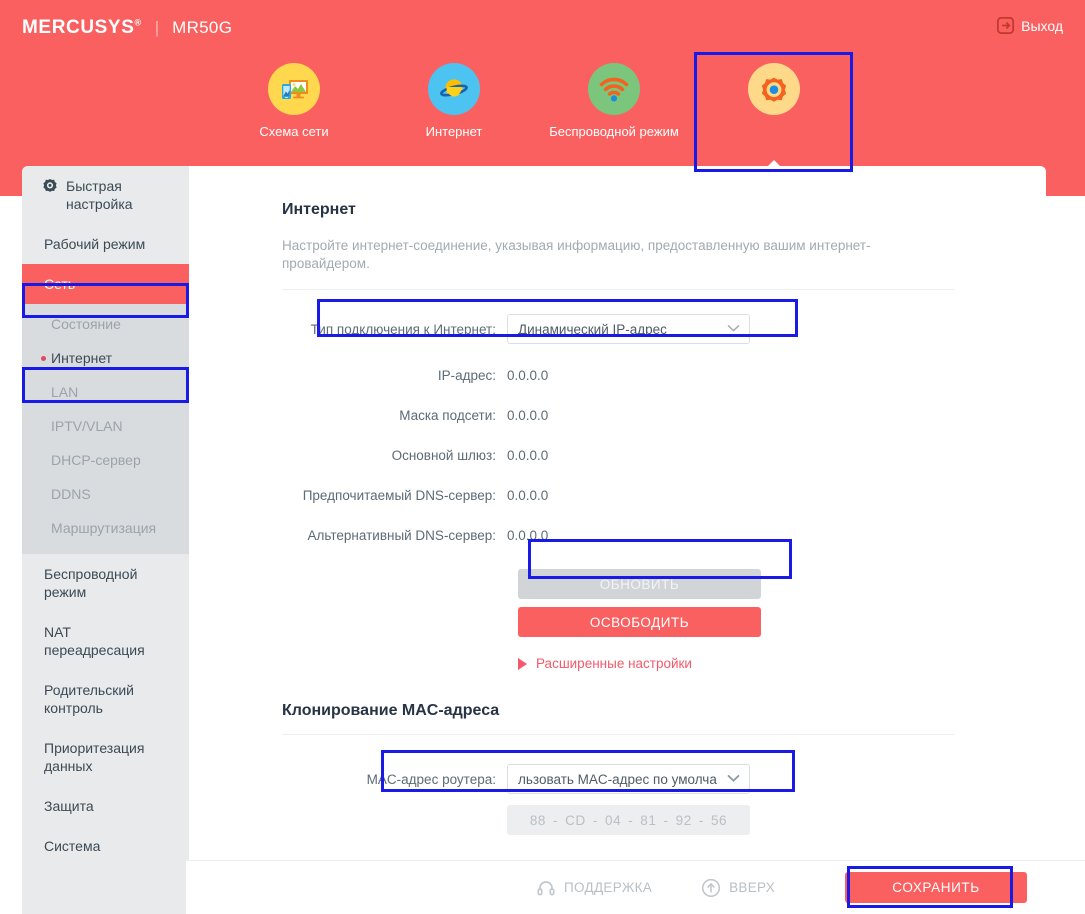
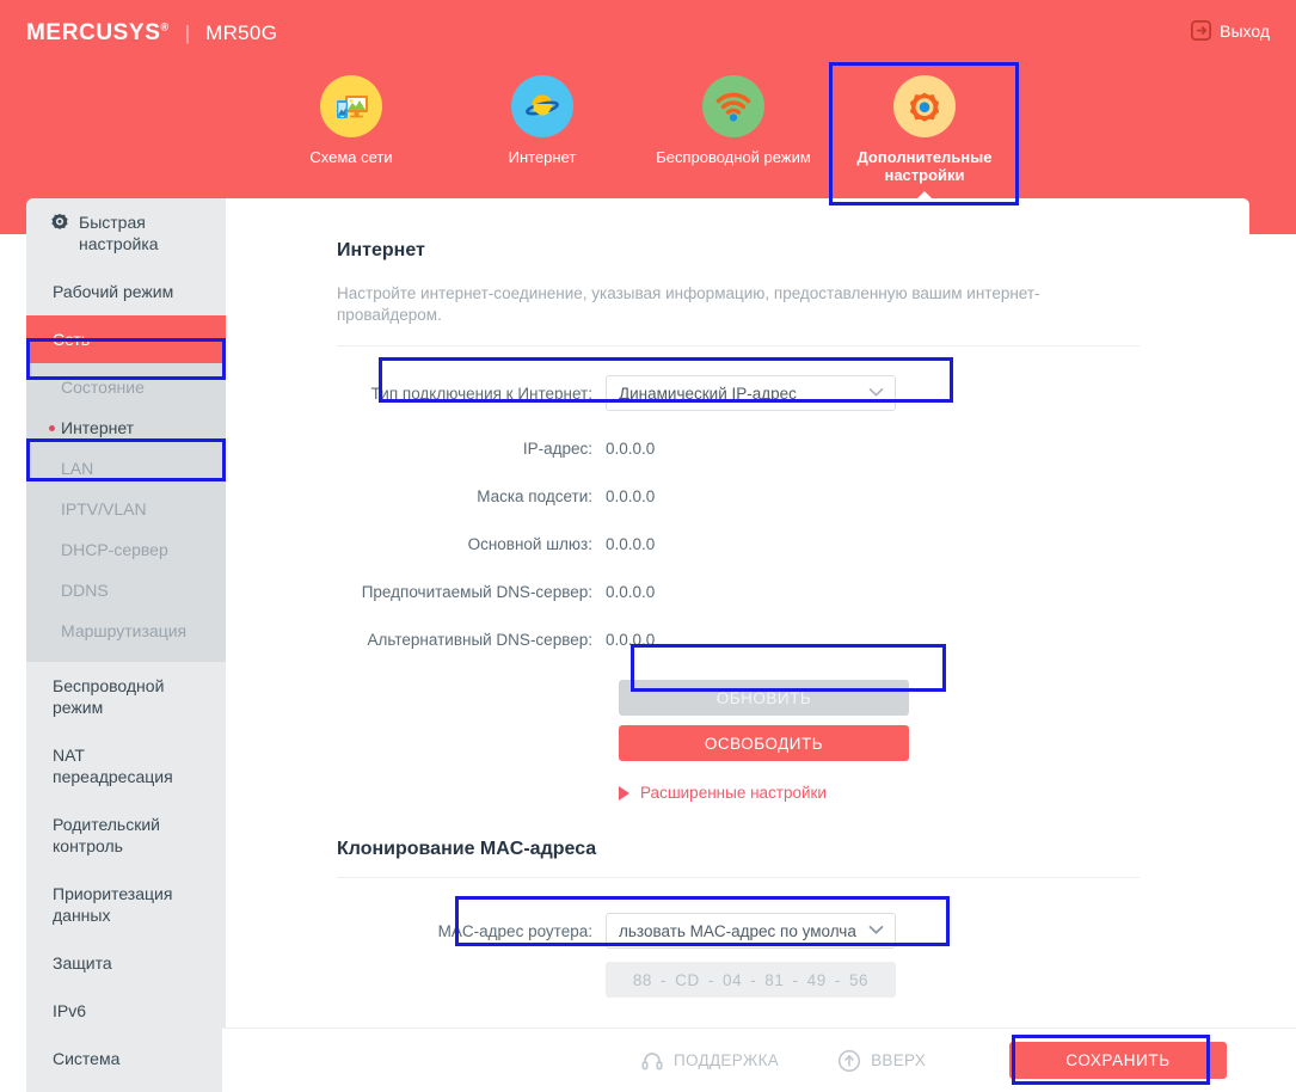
  MERCUSYS®
  |
  MR50G
  Выход
  Схема сети
  Интернет
  Беспроводной режим
+ Дополнительные настройки
  Быстрая настройка
  Рабочий режим
  Сеть
  Состояние
  Интернет
  LAN
  IPTV/VLAN
  DHCP-сервер
  DDNS
  Маршрутизация
  Беспроводной режим
  NAT переадресация
  Родительский контроль
  Приоритезация данных
  Защита
+ IPv6
  Система
  Интернет
  Настройте интернет-соединение, указывая информацию, предоставленную вашим интернет-провайдером.
  Тип подключения к Интернет:
  Динамический IP-адрес
  IP-адрес:
  0.0.0.0
  Маска подсети:
  0.0.0.0
  Основной шлюз:
  0.0.0.0
  Предпочитаемый DNS-сервер:
  0.0.0.0
  Альтернативный DNS-сервер:
  0.0.0.0
  ОБНОВИТЬ
  ОСВОБОДИТЬ
  Расширенные настройки
  Клонирование MAC-адреса
  MAC-адрес роутера:
  льзовать MAC-адрес по умолча
  88
  -
  CD
  -
  04
  -
  81
  -
- 92
+ 49
  -
  56
  ПОДДЕРЖКА
  ВВЕРХ
  СОХРАНИТЬ
